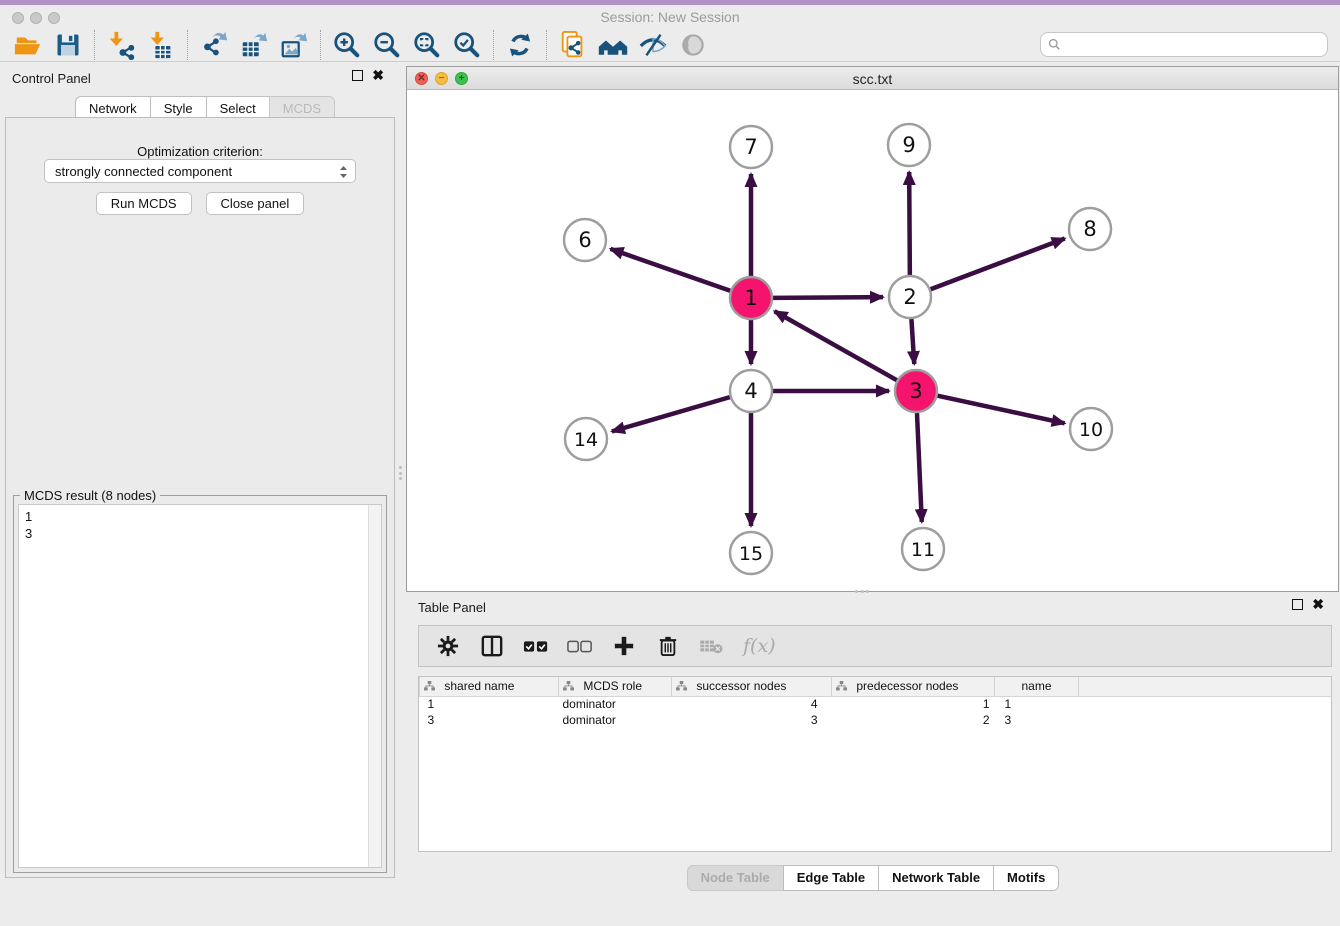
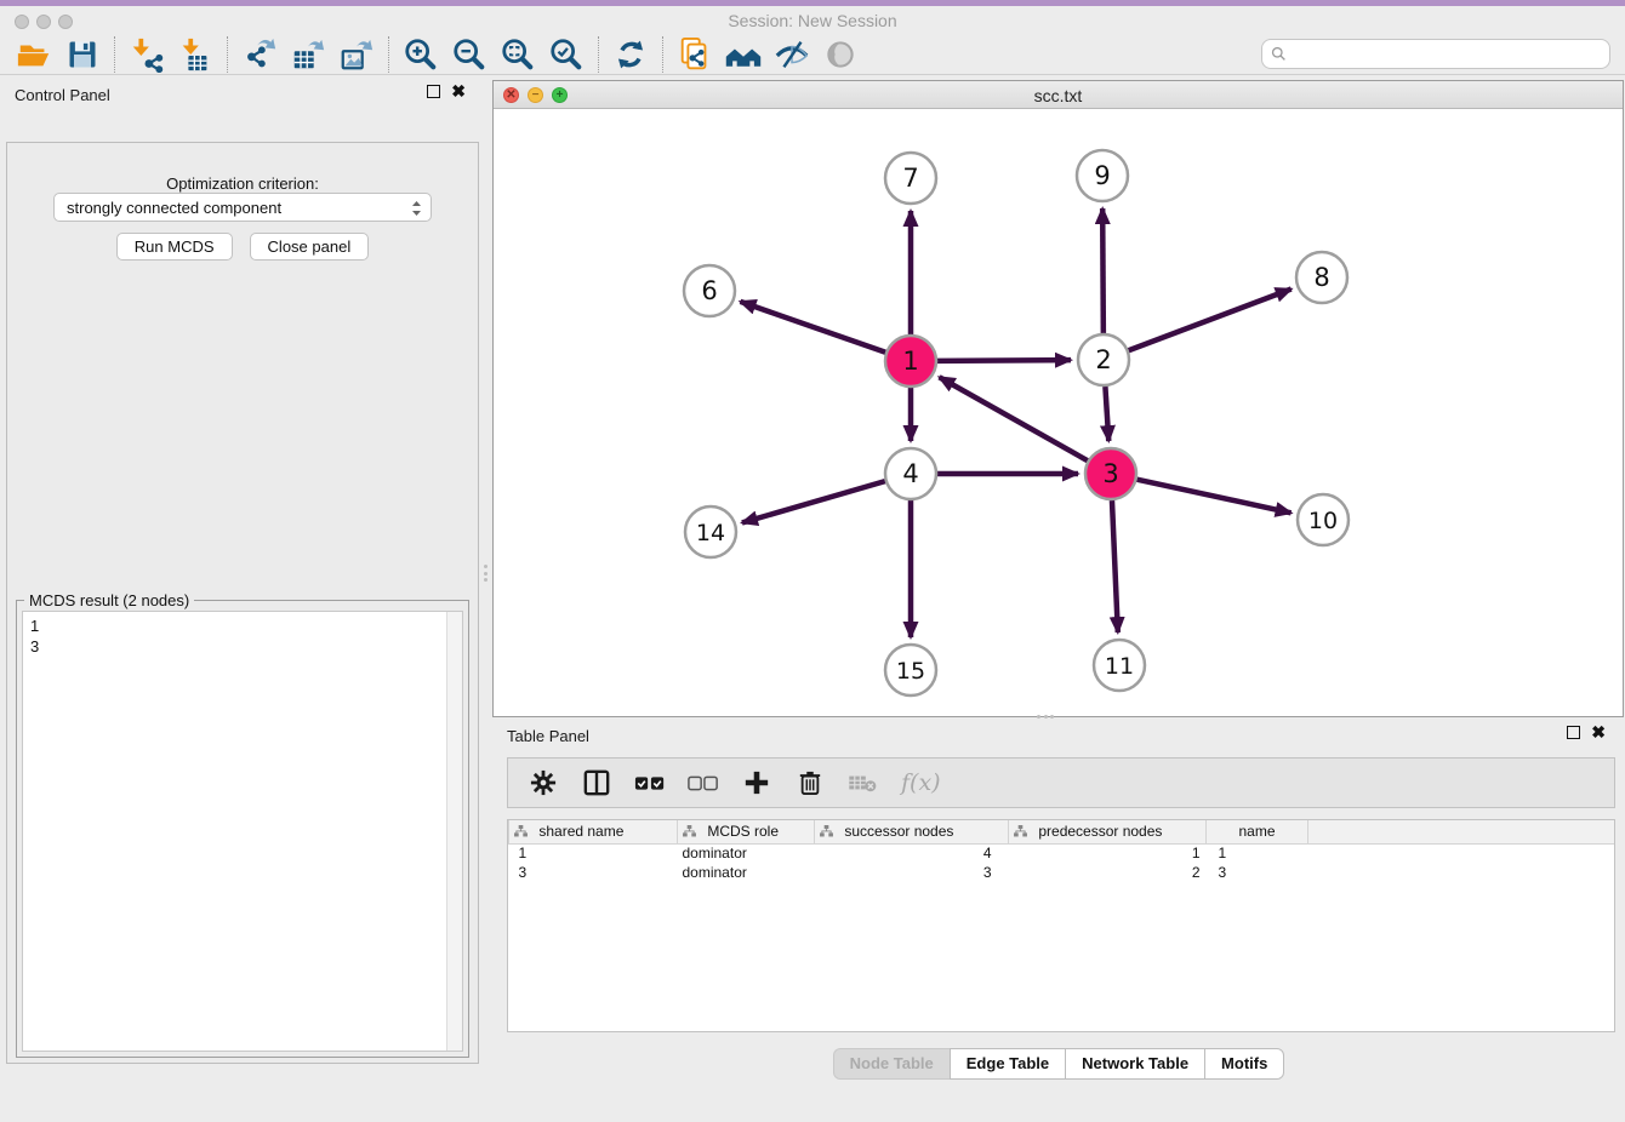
  Session: New Session
  Control Panel
  ✖
- Network
- Style
- Select
- MCDS
  Optimization criterion:
  strongly connected component
  Run MCDS
  Close panel
- MCDS result (8 nodes)
+ MCDS result (2 nodes)
  1
  3
  ✕
  −
  +
  scc.txt
  7
  9
  6
  8
  1
  2
  4
  3
  14
  10
  15
  11
  Table Panel
  ✖
  f(x)
  shared name	MCDS role	successor nodes	predecessor nodes	name
  1	dominator	4	1	1
  3	dominator	3	2	3
  Node Table
  Edge Table
  Network Table
  Motifs
